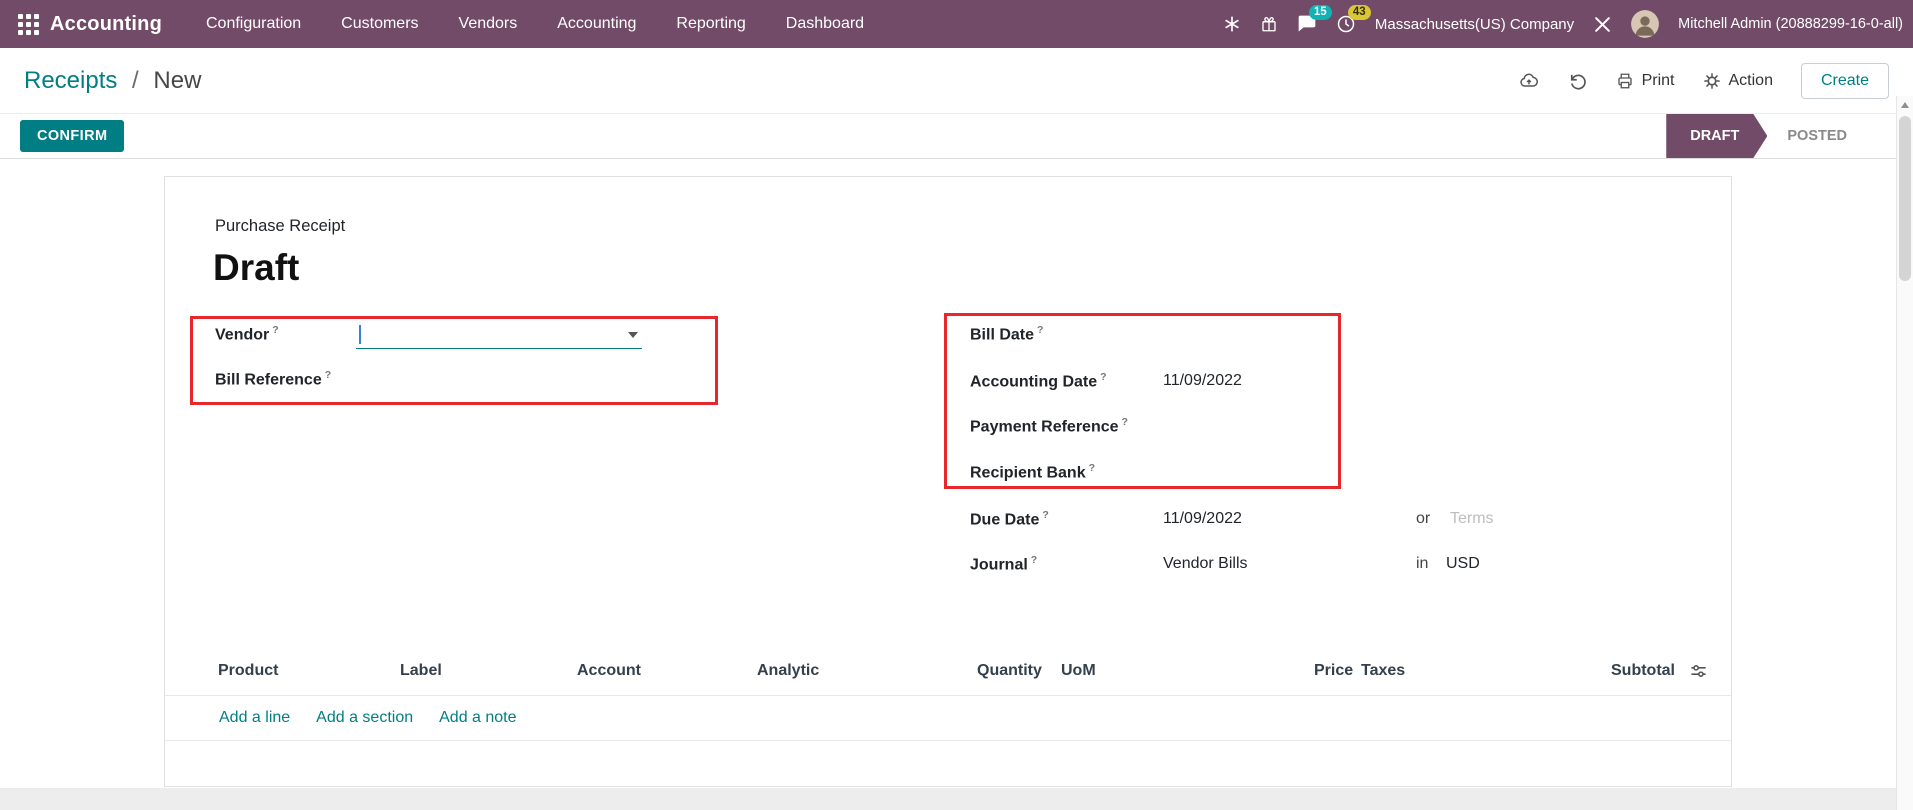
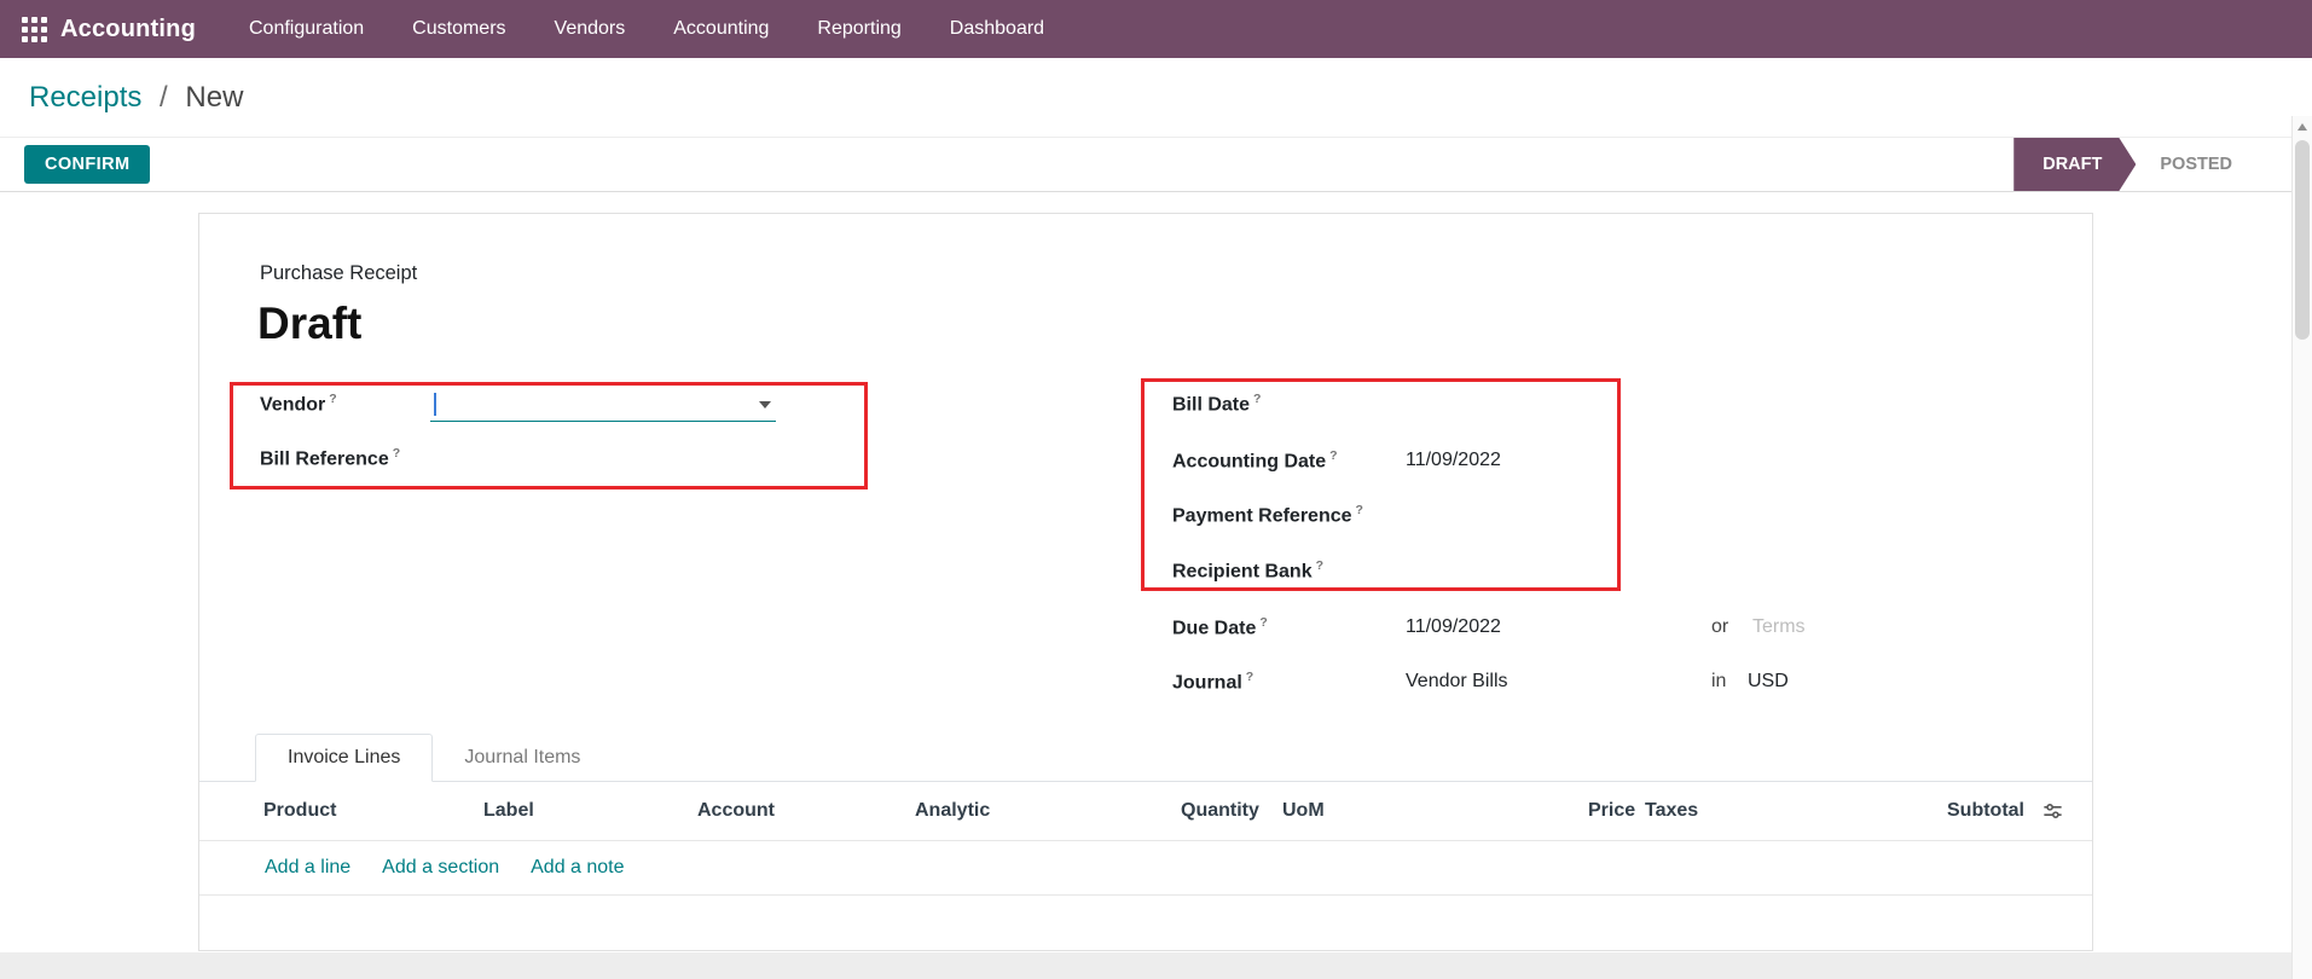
  Accounting
  Configuration
  Customers
  Vendors
  Accounting
  Reporting
  Dashboard
- 15
- 43
- Massachusetts(US) Company
- Mitchell Admin (20888299-16-0-all)
  Receipts / New
- Print
- Action
- Create
  CONFIRM
  DRAFT
  POSTED
  Purchase Receipt
  Draft
  Vendor ?
  Bill Reference ?
  Bill Date ?
  Accounting Date ?
  11/09/2022
  Payment Reference ?
  Recipient Bank ?
  Due Date ?
  11/09/2022
  or
  Terms
  Journal ?
  Vendor Bills
  in
  USD
+ Invoice Lines
+ Journal Items
  Product
  Label
  Account
  Analytic
  Quantity
  UoM
  Price
  Taxes
  Subtotal
  Add a line
  Add a section
  Add a note
